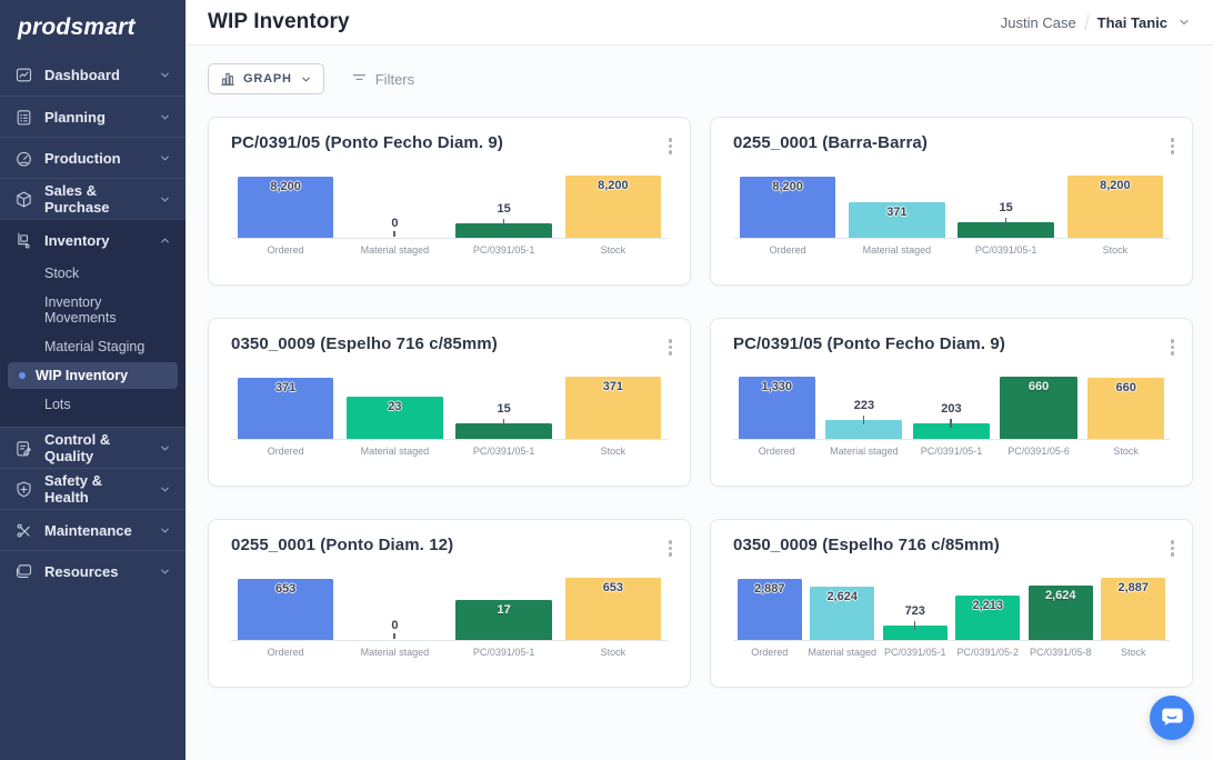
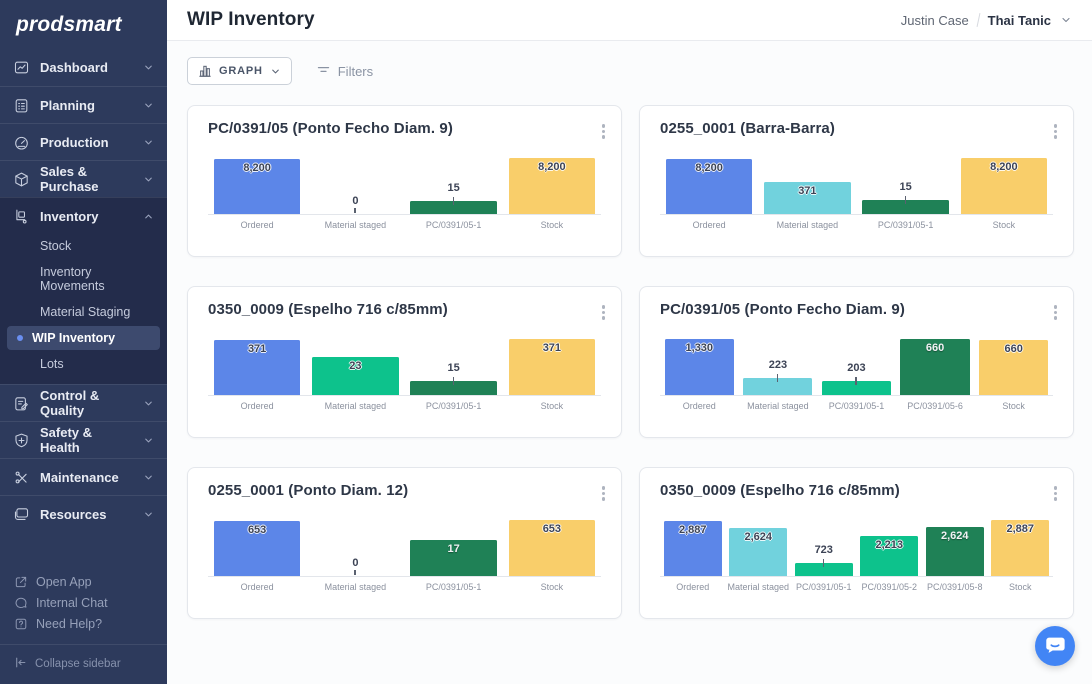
  prodsmart
  Dashboard
  Planning
  Production
  Sales & Purchase
  Inventory
  Stock
  Inventory Movements
  Material Staging
  WIP Inventory
  Lots
  Control & Quality
  Safety & Health
  Maintenance
  Resources
+ Open App
+ Internal Chat
+ Need Help?
+ Collapse sidebar
  WIP Inventory
  Justin Case
  Thai Tanic
  GRAPH
  Filters
  PC/0391/05 (Ponto Fecho Diam. 9)
  8,200
  0
  15
  8,200
  Ordered
  Material staged
  PC/0391/05-1
  Stock
  0255_0001 (Barra-Barra)
  8,200
  371
  15
  8,200
  Ordered
  Material staged
  PC/0391/05-1
  Stock
  0350_0009 (Espelho 716 c/85mm)
  371
  23
  15
  371
  Ordered
  Material staged
  PC/0391/05-1
  Stock
  PC/0391/05 (Ponto Fecho Diam. 9)
  1,330
  223
  203
  660
  660
  Ordered
  Material staged
  PC/0391/05-1
  PC/0391/05-6
  Stock
  0255_0001 (Ponto Diam. 12)
  653
  0
  17
  653
  Ordered
  Material staged
  PC/0391/05-1
  Stock
  0350_0009 (Espelho 716 c/85mm)
  2,887
  2,624
  723
  2,213
  2,624
  2,887
  Ordered
  Material staged
  PC/0391/05-1
  PC/0391/05-2
  PC/0391/05-8
  Stock
